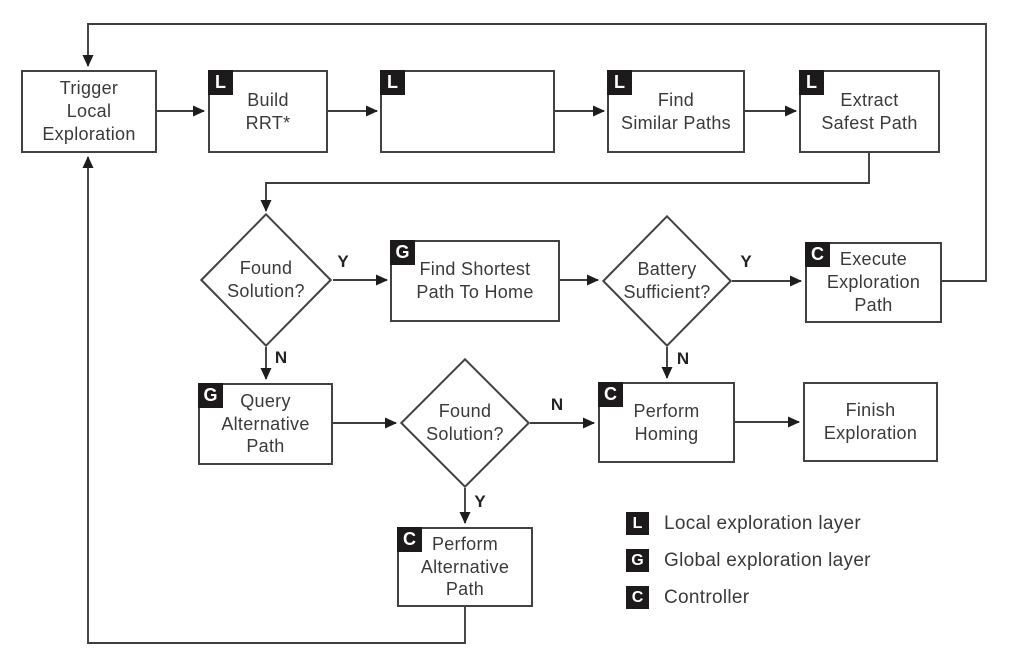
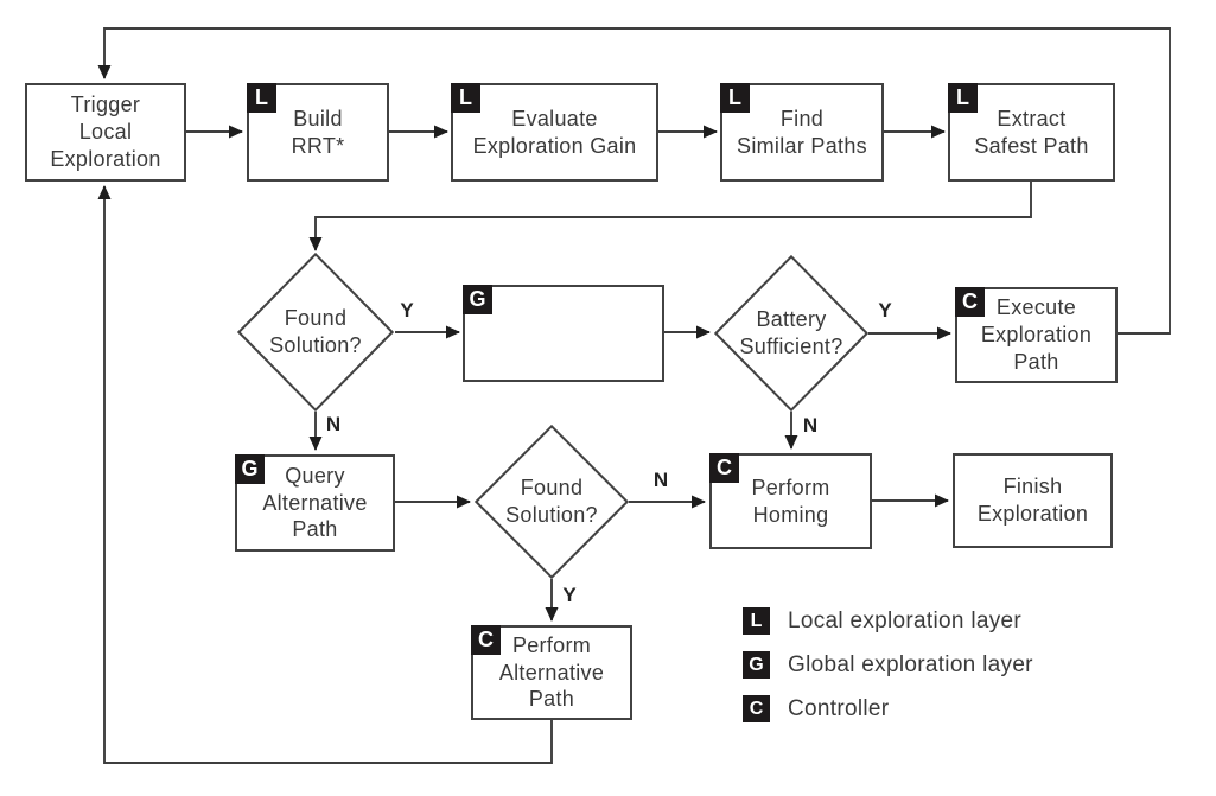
  Trigger
  Local
  Exploration
  L
  Build
  RRT*
  L
+ Evaluate
+ Exploration Gain
  L
  Find
  Similar Paths
  L
  Extract
  Safest Path
  Found
  Solution?
  G
- Find Shortest
- Path To Home
  Battery
  Sufficient?
  C
  Execute
  Exploration
  Path
  G
  Query
  Alternative
  Path
  Found
  Solution?
  C
  Perform
  Homing
  Finish
  Exploration
  C
  Perform
  Alternative
  Path
  Y
  N
  Y
  N
  N
  Y
  L
  Local exploration layer
  G
  Global exploration layer
  C
  Controller
